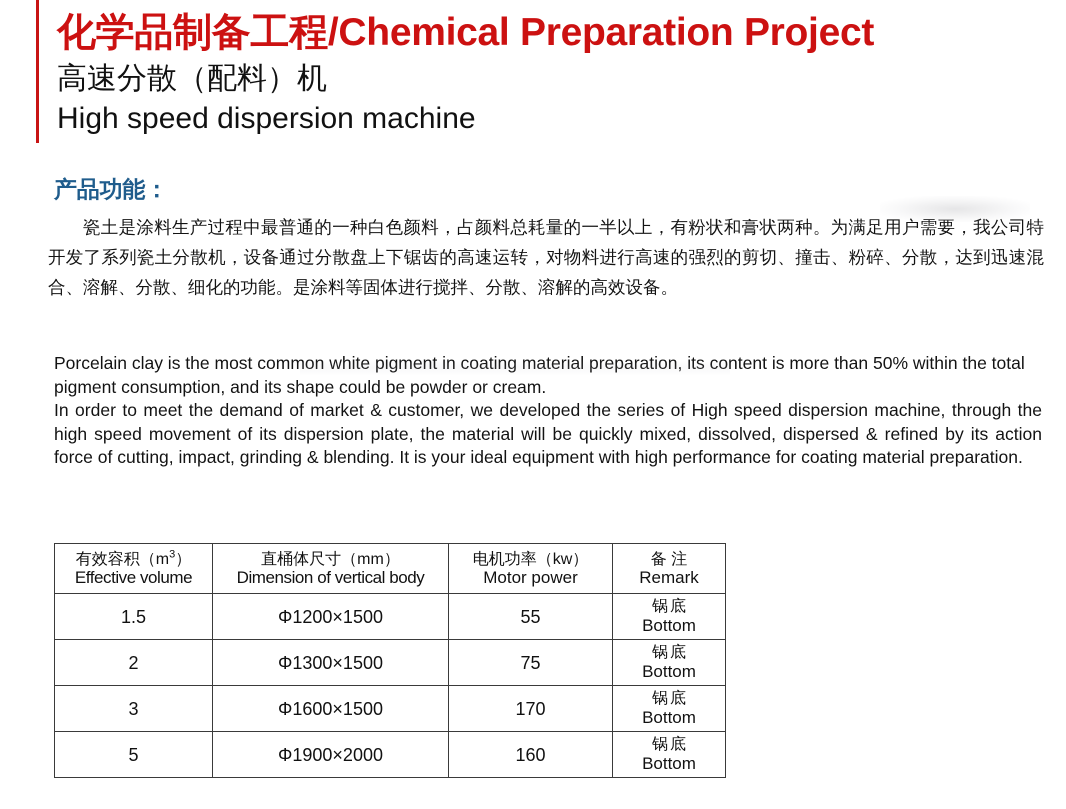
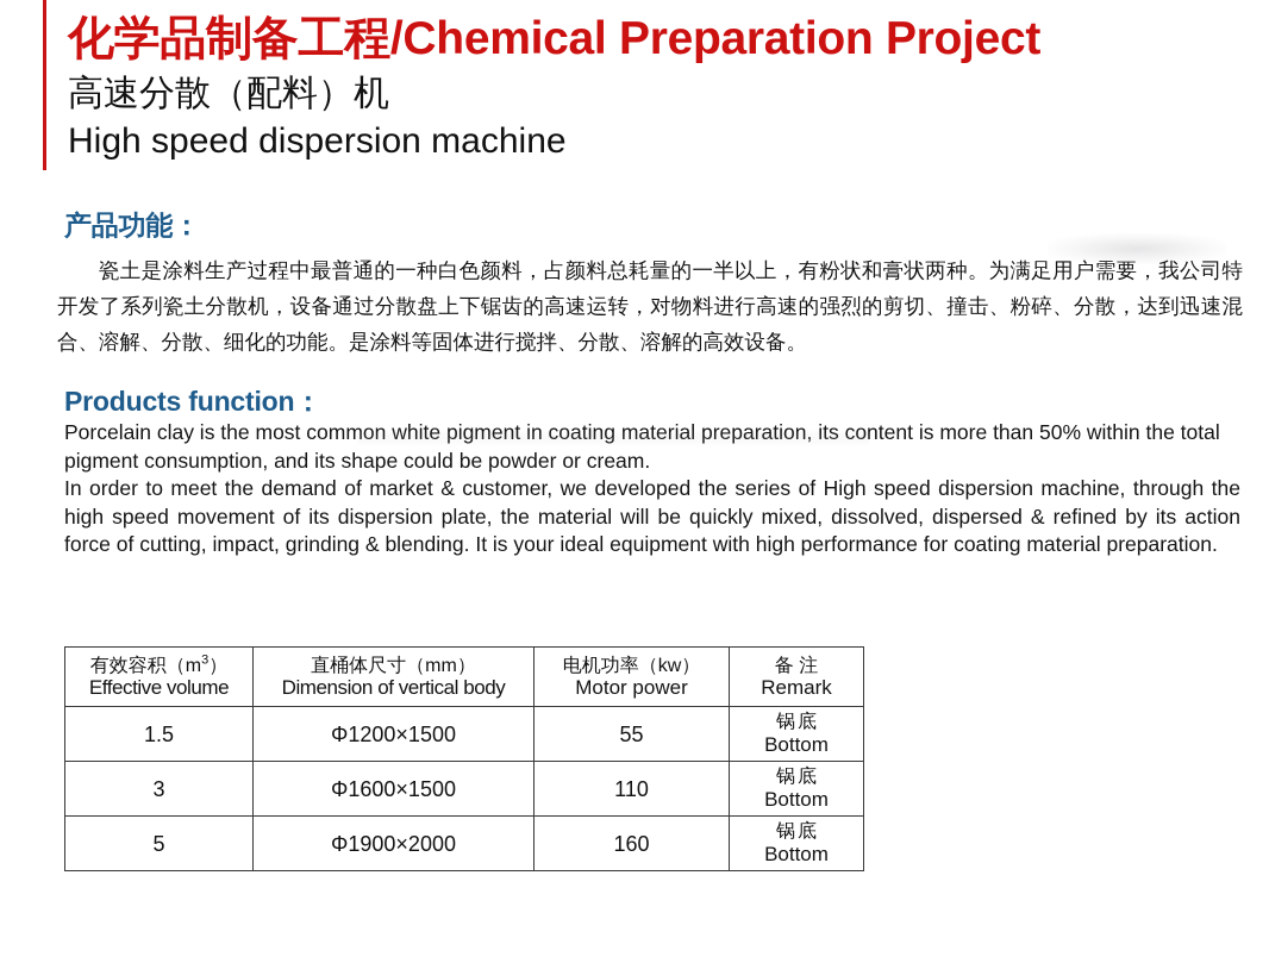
  化学品制备工程/Chemical Preparation Project
  高速分散（配料）机
  High speed dispersion machine
  产品功能：
  瓷土是涂料生产过程中最普通的一种白色颜料，占颜料总耗量的一半以上，有粉状和膏状两种。为满足用户需要，我公司特开发了系列瓷土分散机，设备通过分散盘上下锯齿的高速运转，对物料进行高速的强烈的剪切、撞击、粉碎、分散，达到迅速混合、溶解、分散、细化的功能。是涂料等固体进行搅拌、分散、溶解的高效设备。
+ Products function：
  In order to meet the demand of market & customer, we developed the series of High speed dispersion machine, through the high speed movement of its dispersion plate, the material will be quickly mixed, dissolved, dispersed & refined by its action force of cutting, impact, grinding & blending. It is your ideal equipment with high performance for coating material preparation.
  有效容积（m3） Effective volume	直桶体尺寸（mm） Dimension of vertical body	电机功率（kw） Motor power	备 注 Remark
  1.5	Φ1200×1500	55	锅底 Bottom
- 2	Φ1300×1500	75	锅底 Bottom
- 3	Φ1600×1500	170	锅底 Bottom
+ 3	Φ1600×1500	110	锅底 Bottom
  5	Φ1900×2000	160	锅底 Bottom
